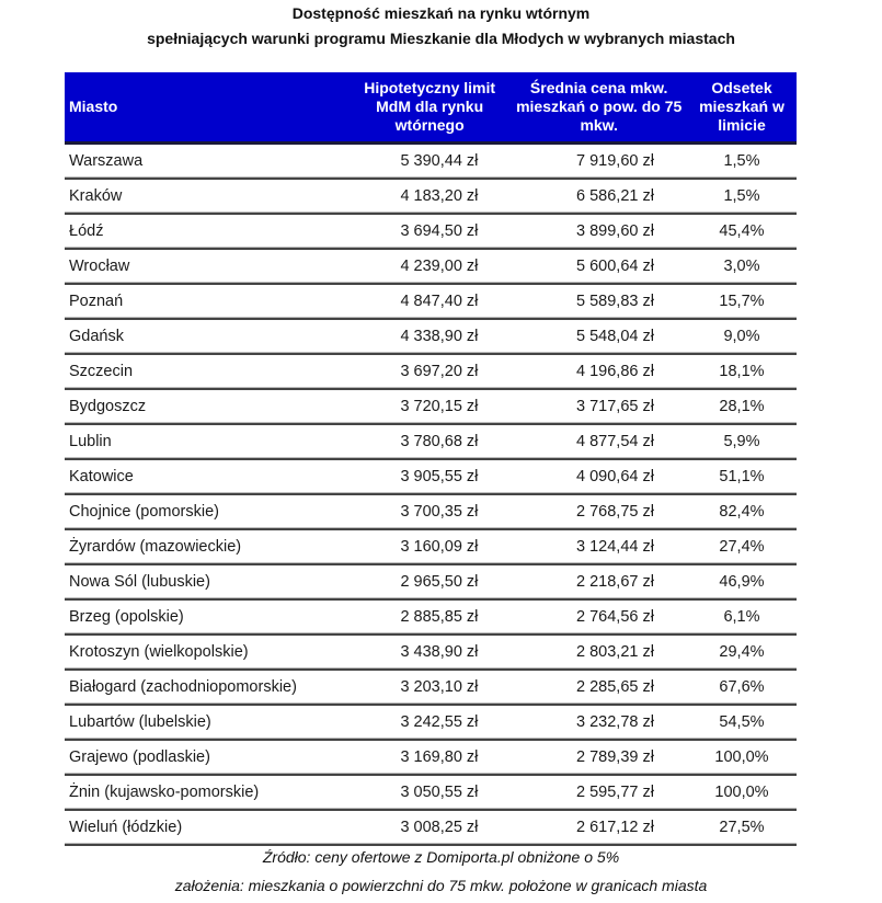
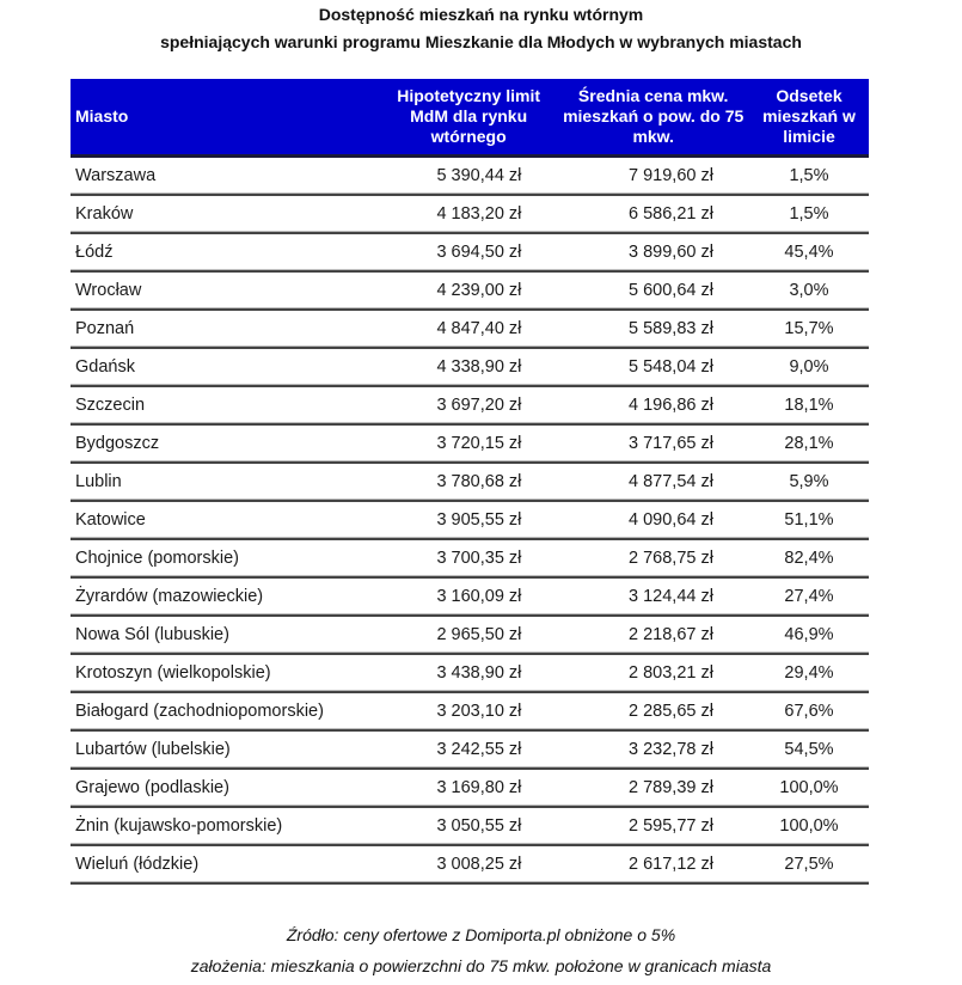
  Dostępność mieszkań na rynku wtórnym
  spełniających warunki programu Mieszkanie dla Młodych w wybranych miastach
  Miasto	Hipotetyczny limit MdM dla rynku wtórnego	Średnia cena mkw. mieszkań o pow. do 75 mkw.	Odsetek mieszkań w limicie
  Warszawa	5 390,44 zł	7 919,60 zł	1,5%
  Kraków	4 183,20 zł	6 586,21 zł	1,5%
  Łódź	3 694,50 zł	3 899,60 zł	45,4%
  Wrocław	4 239,00 zł	5 600,64 zł	3,0%
  Poznań	4 847,40 zł	5 589,83 zł	15,7%
  Gdańsk	4 338,90 zł	5 548,04 zł	9,0%
  Szczecin	3 697,20 zł	4 196,86 zł	18,1%
  Bydgoszcz	3 720,15 zł	3 717,65 zł	28,1%
  Lublin	3 780,68 zł	4 877,54 zł	5,9%
  Katowice	3 905,55 zł	4 090,64 zł	51,1%
  Chojnice (pomorskie)	3 700,35 zł	2 768,75 zł	82,4%
  Żyrardów (mazowieckie)	3 160,09 zł	3 124,44 zł	27,4%
  Nowa Sól (lubuskie)	2 965,50 zł	2 218,67 zł	46,9%
- Brzeg (opolskie)	2 885,85 zł	2 764,56 zł	6,1%
  Krotoszyn (wielkopolskie)	3 438,90 zł	2 803,21 zł	29,4%
  Białogard (zachodniopomorskie)	3 203,10 zł	2 285,65 zł	67,6%
  Lubartów (lubelskie)	3 242,55 zł	3 232,78 zł	54,5%
  Grajewo (podlaskie)	3 169,80 zł	2 789,39 zł	100,0%
  Żnin (kujawsko-pomorskie)	3 050,55 zł	2 595,77 zł	100,0%
  Wieluń (łódzkie)	3 008,25 zł	2 617,12 zł	27,5%
  Źródło: ceny ofertowe z Domiporta.pl obniżone o 5%
  założenia: mieszkania o powierzchni do 75 mkw. położone w granicach miasta
